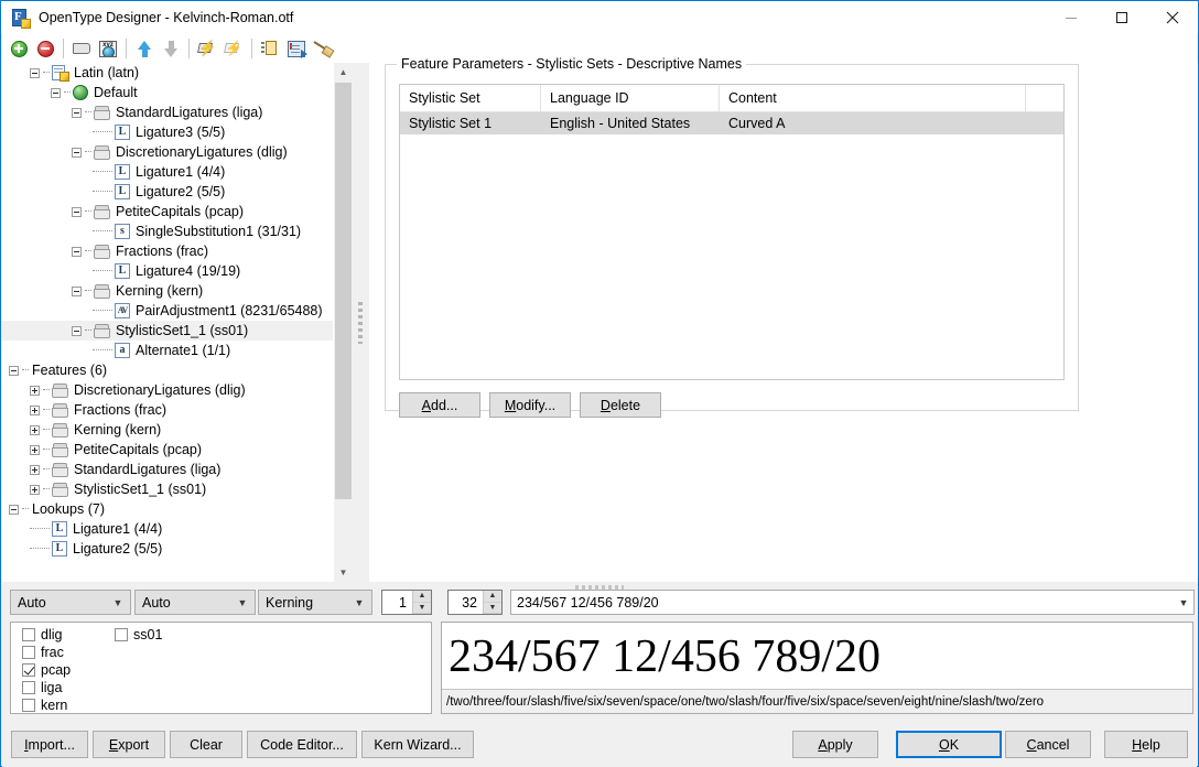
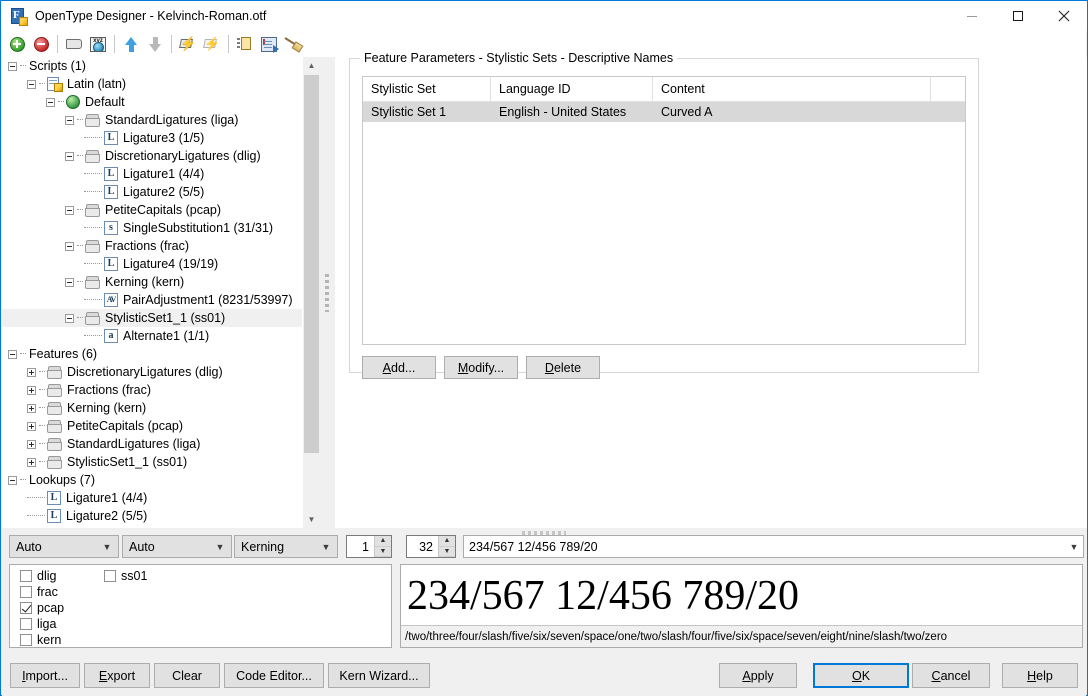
  F
  OpenType Designer - Kelvinch-Roman.otf
  ⚡
  ⚡
+ Scripts (1)
  Latin (latn)
  Default
  StandardLigatures (liga)
  L
- Ligature3 (5/5)
+ Ligature3 (1/5)
  DiscretionaryLigatures (dlig)
  L
  Ligature1 (4/4)
  L
  Ligature2 (5/5)
  PetiteCapitals (pcap)
  s
  SingleSubstitution1 (31/31)
  Fractions (frac)
  L
  Ligature4 (19/19)
  Kerning (kern)
  AV
- PairAdjustment1 (8231/65488)
+ PairAdjustment1 (8231/53997)
  StylisticSet1_1 (ss01)
  a
  Alternate1 (1/1)
  Features (6)
  DiscretionaryLigatures (dlig)
  Fractions (frac)
  Kerning (kern)
  PetiteCapitals (pcap)
  StandardLigatures (liga)
  StylisticSet1_1 (ss01)
  Lookups (7)
  L
  Ligature1 (4/4)
  L
  Ligature2 (5/5)
  ▲
  ▼
  Feature Parameters - Stylistic Sets - Descriptive Names
  Stylistic Set
  Language ID
  Content
  Stylistic Set 1
  English - United States
  Curved A
  A
  dd...
  M
  odify...
  D
  elete
  Auto
  ▼
  Auto
  ▼
  Kerning
  ▼
  1
  32
  234/567 12/456 789/20
  ▼
  dlig
  frac
  pcap
  liga
  kern
  ss01
  234/567 12/456 789/20
  /two/three/four/slash/five/six/seven/space/one/two/slash/four/five/six/space/seven/eight/nine/slash/two/zero
  I
  mport...
  E
  xport
  Clear
  Code Editor...
  Kern Wizard...
  A
  pply
  O
  K
  C
  ancel
  H
  elp
